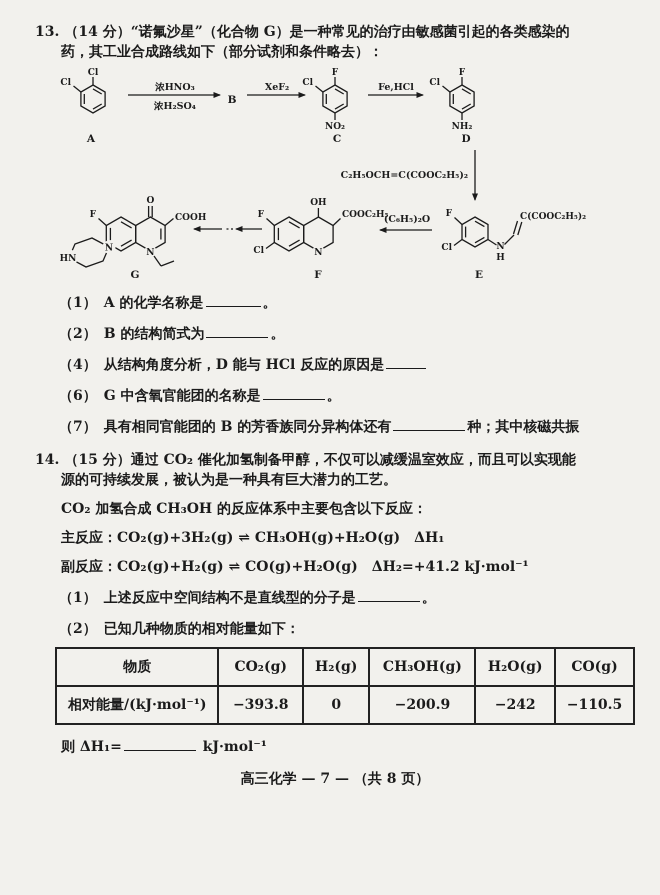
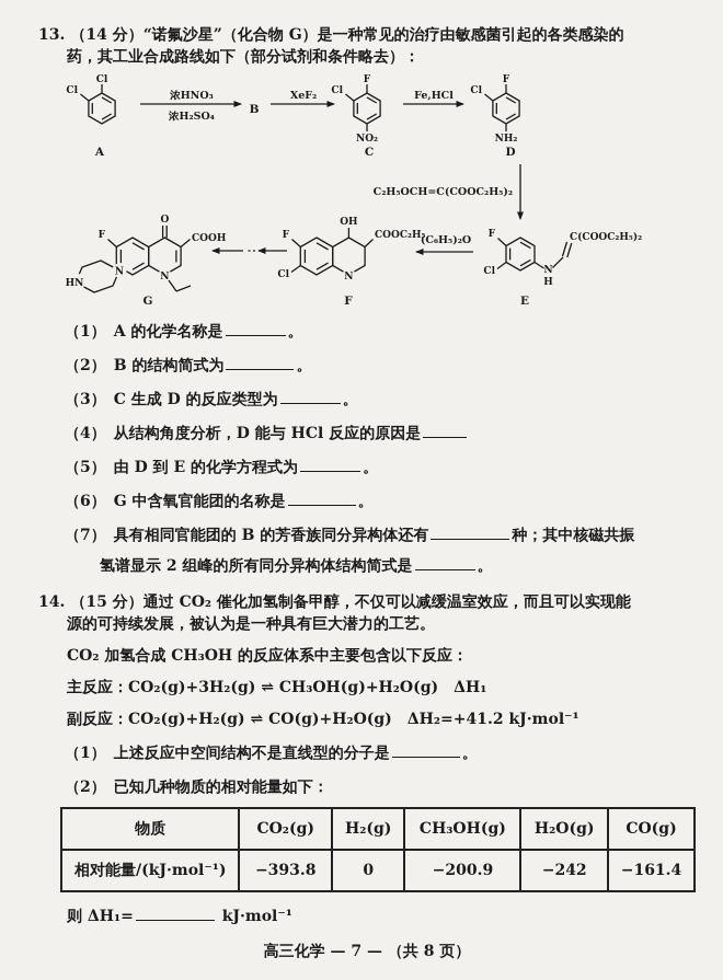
  13. （14 分）“诺氟沙星”（化合物 G）是一种常见的治疗由敏感菌引起的各类感染的
  药，其工业合成路线如下（部分试剂和条件略去）：
  Cl
  Cl
  A
  浓HNO₃
  浓H₂SO₄
  B
  XeF₂
  F
  Cl
  NO₂
  C
  Fe,HCl
  F
  Cl
  NH₂
  D
  C₂H₅OCH=C(COOC₂H₅)₂
  O
  COOH
  F
  N
  HN
  N
  G
  OH
  COOC₂H₅
  F
  Cl
  N
  F
  (C₆H₅)₂O
  F
  Cl
  N
  H
  C(COOC₂H₅)₂
  E
  （1） A 的化学名称是 。
  （2） B 的结构简式为 。
+ （3） C 生成 D 的反应类型为 。
  （4） 从结构角度分析，D 能与 HCl 反应的原因是
+ （5） 由 D 到 E 的化学方程式为 。
  （6） G 中含氧官能团的名称是 。
  （7） 具有相同官能团的 B 的芳香族同分异构体还有 种；其中核磁共振
+ 氢谱显示 2 组峰的所有同分异构体结构简式是 。
  14. （15 分）通过 CO₂ 催化加氢制备甲醇，不仅可以减缓温室效应，而且可以实现能
  源的可持续发展，被认为是一种具有巨大潜力的工艺。
  CO₂ 加氢合成 CH₃OH 的反应体系中主要包含以下反应：
  主反应：CO₂(g)+3H₂(g) ⇌ CH₃OH(g)+H₂O(g) ΔH₁
  副反应：CO₂(g)+H₂(g) ⇌ CO(g)+H₂O(g) ΔH₂=+41.2 kJ·mol⁻¹
  （1） 上述反应中空间结构不是直线型的分子是 。
  （2） 已知几种物质的相对能量如下：
  物质	CO₂(g)	H₂(g)	CH₃OH(g)	H₂O(g)	CO(g)
- 相对能量/(kJ·mol⁻¹)	−393.8	0	−200.9	−242	−110.5
+ 相对能量/(kJ·mol⁻¹)	−393.8	0	−200.9	−242	−161.4
  则 ΔH₁= kJ·mol⁻¹
  高三化学 — 7 — （共 8 页）
